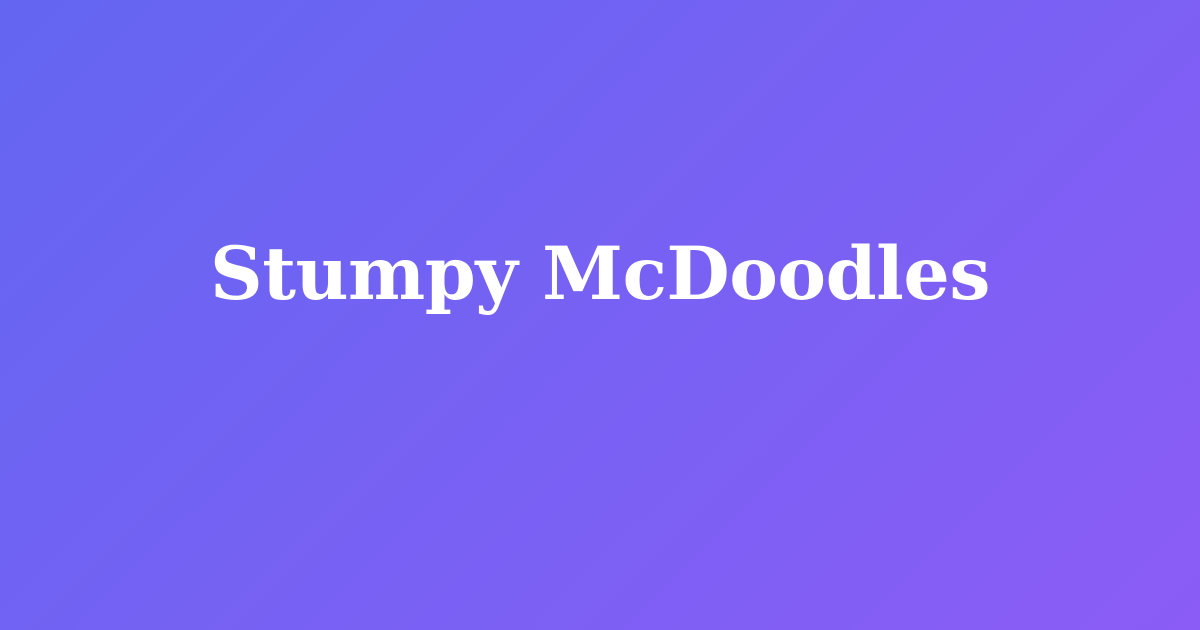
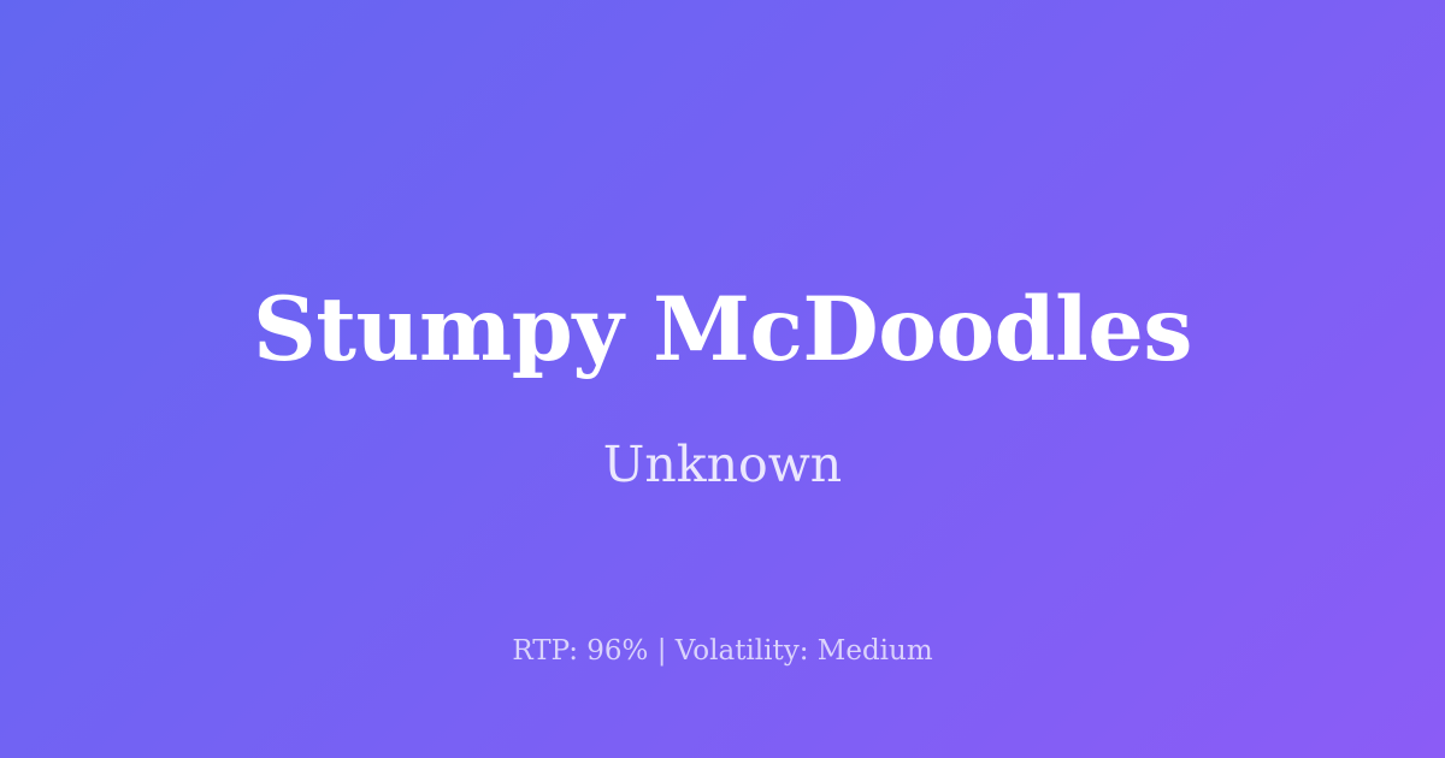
  Stumpy McDoodles
+ Unknown
+ RTP: 96% | Volatility: Medium
